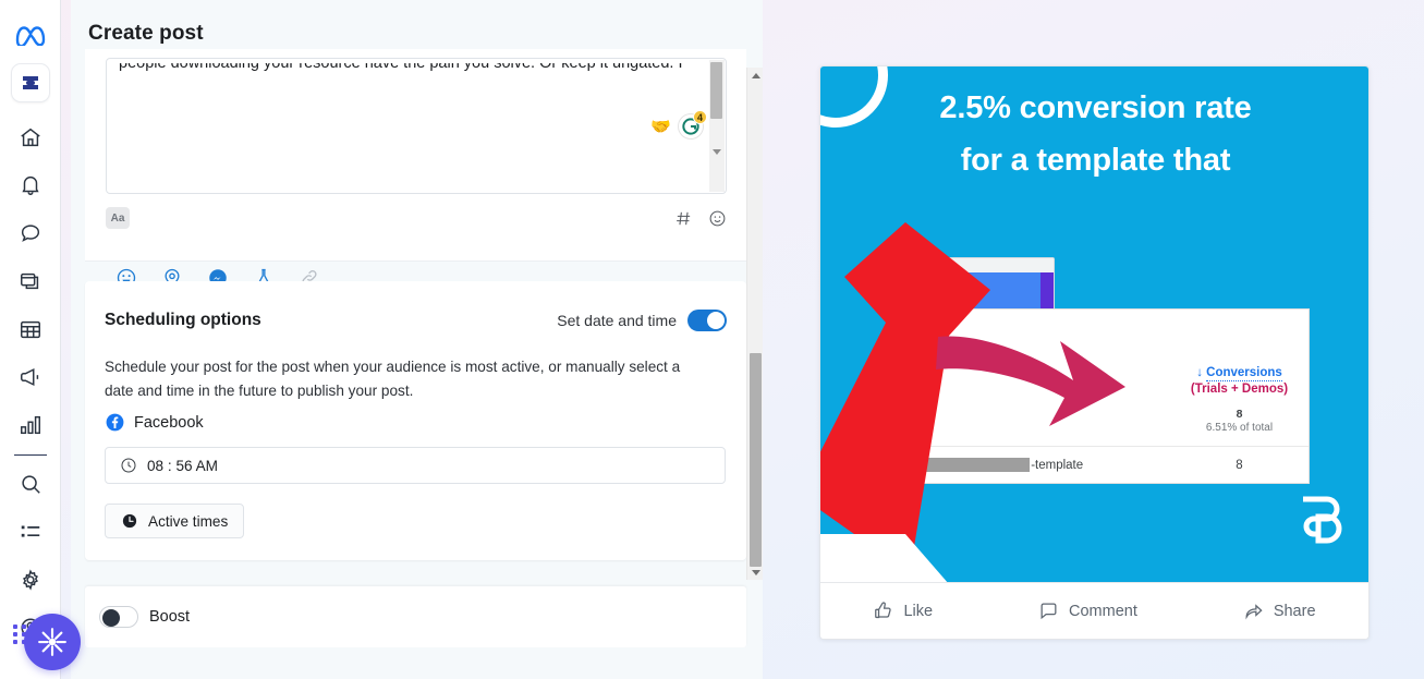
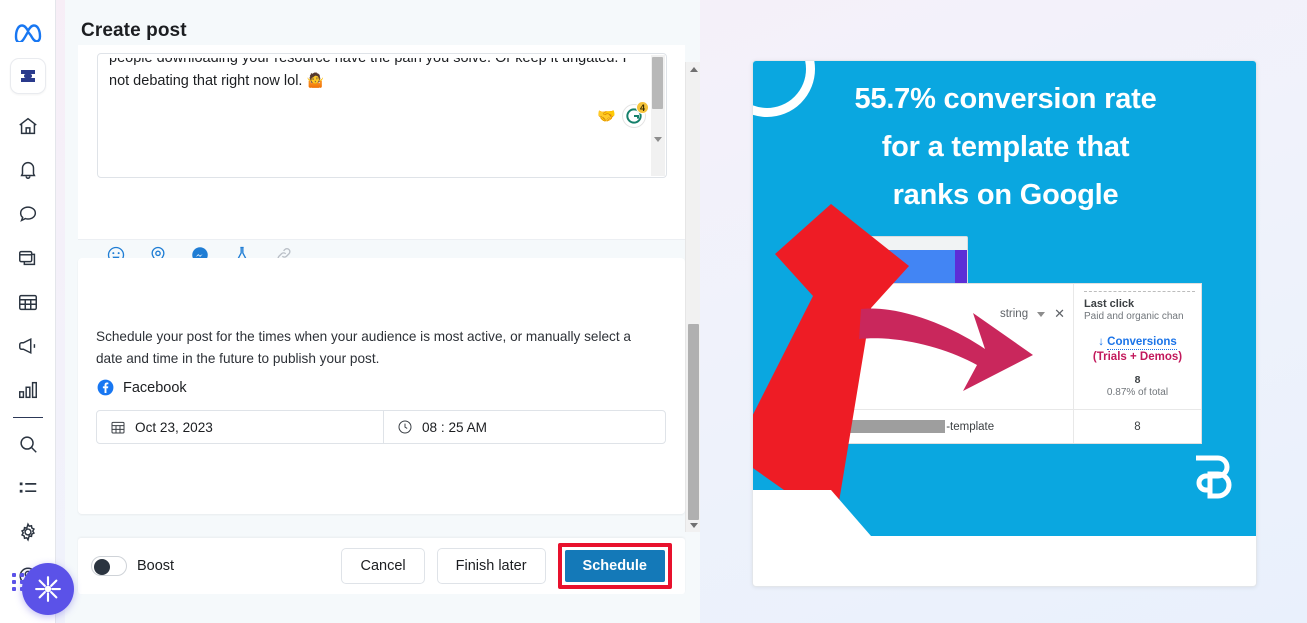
  Create post
  people downloading your resource have the pain you solve. Or keep it ungated. I'
+ not debating that right now lol. 🤷
  🤝
  4
- Aa
- Scheduling options
- Set date and time
- Schedule your post for the post when your audience is most active, or manually select a date and time in the future to publish your post.
+ Schedule your post for the times when your audience is most active, or manually select a date and time in the future to publish your post.
  Facebook
+ Oct 23, 2023
- 08 : 56 AM
+ 08 : 25 AM
- Active times
  Boost
+ Cancel
+ Finish later
+ Schedule
- 2.5% conversion rate
+ 55.7% conversion rate
  for a template that
+ ranks on Google
+ string
+ ✕
+ Last click
+ Paid and organic chan
  ↓ Conversions
  (Trials + Demos)
  8
- 6.51% of total
+ 0.87% of total
  -template
  8
- Like
- Comment
- Share
